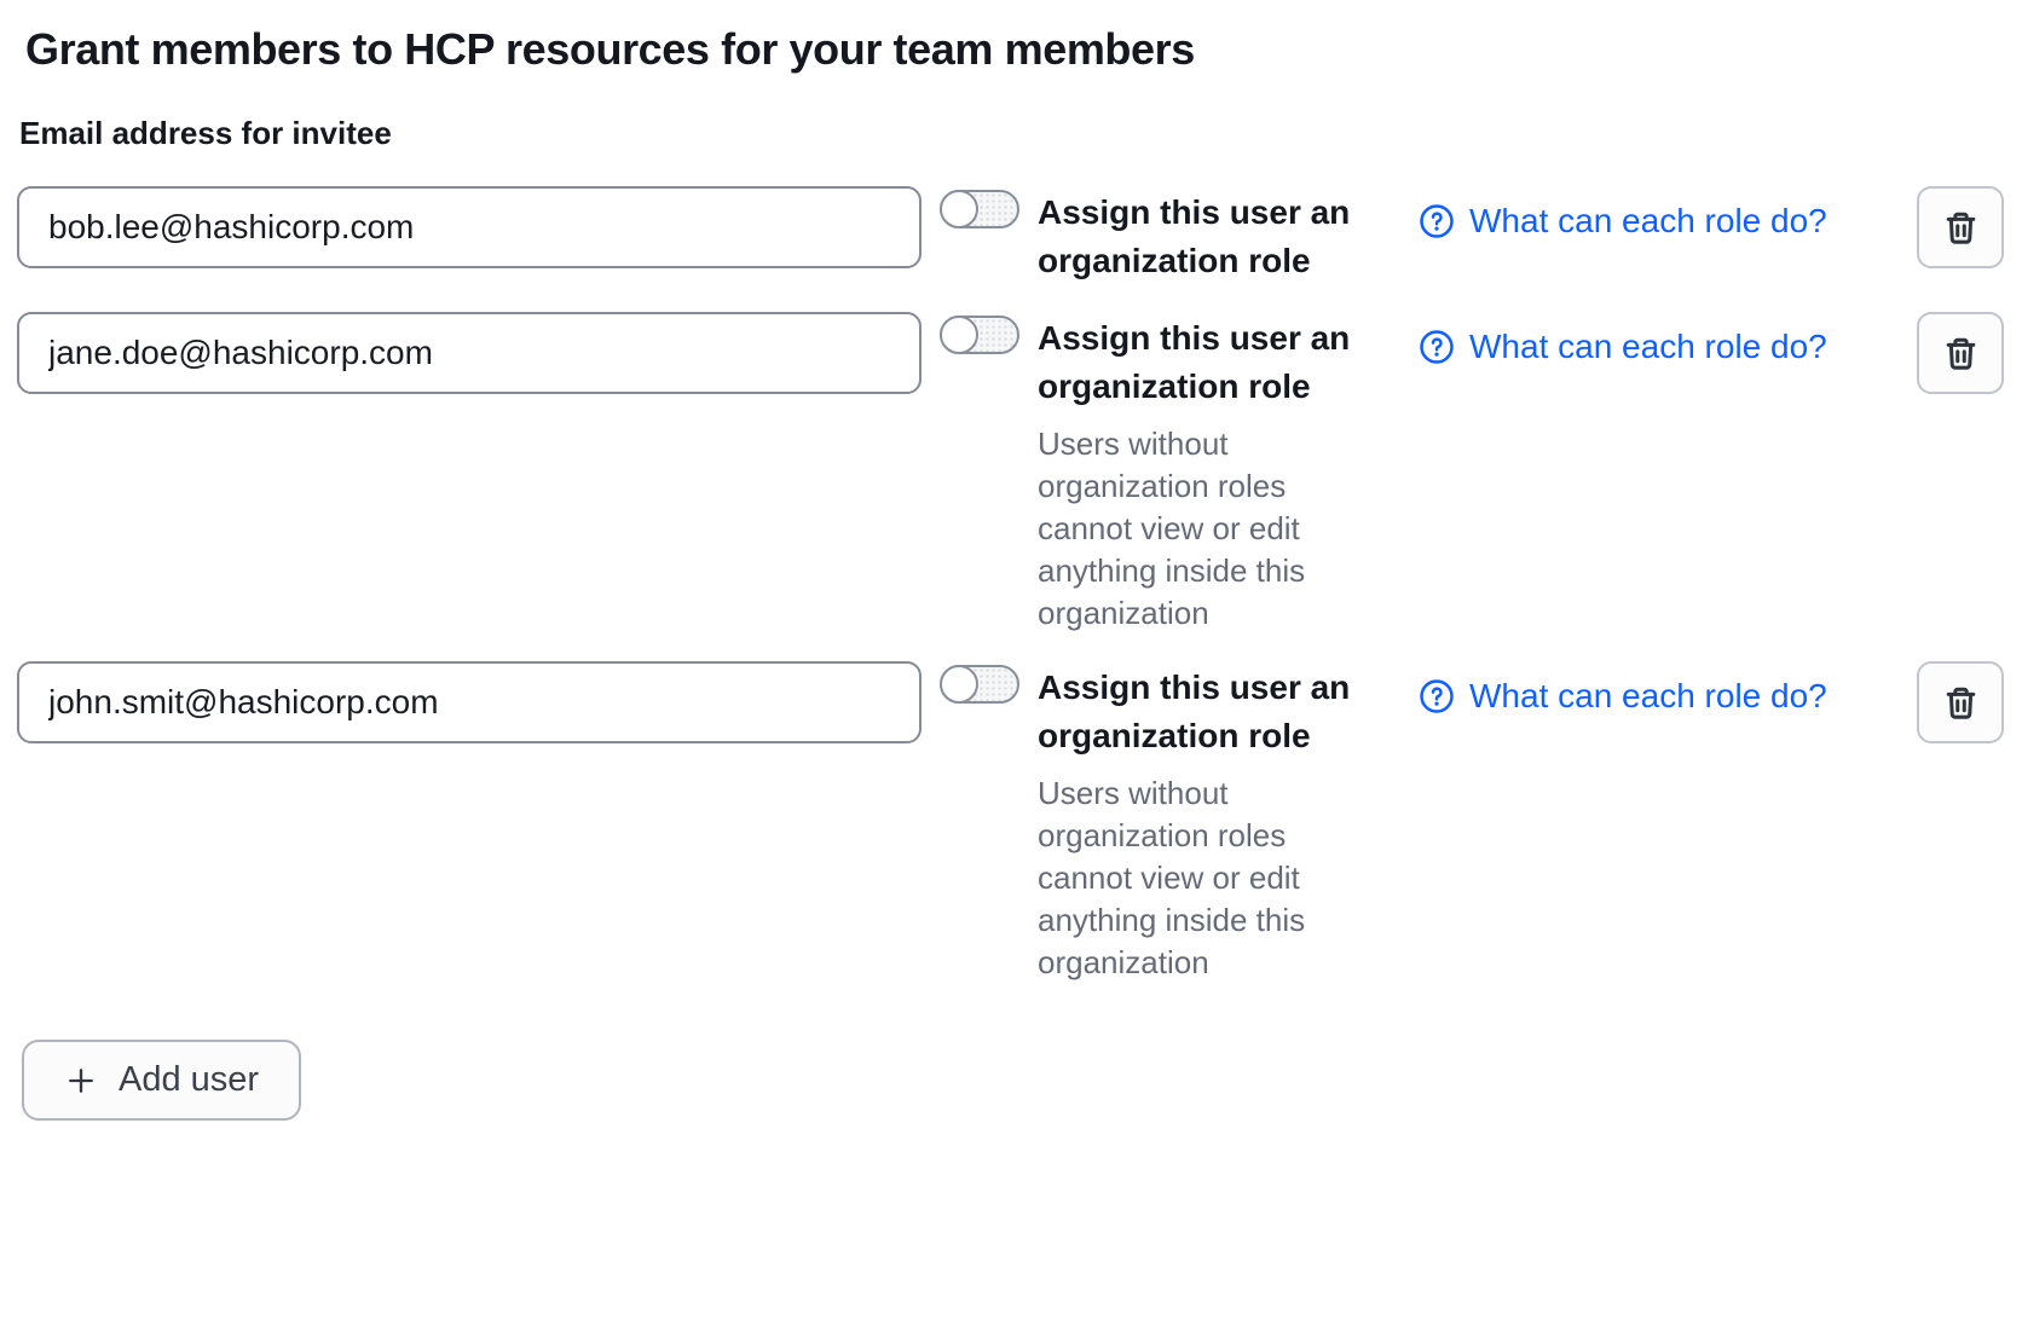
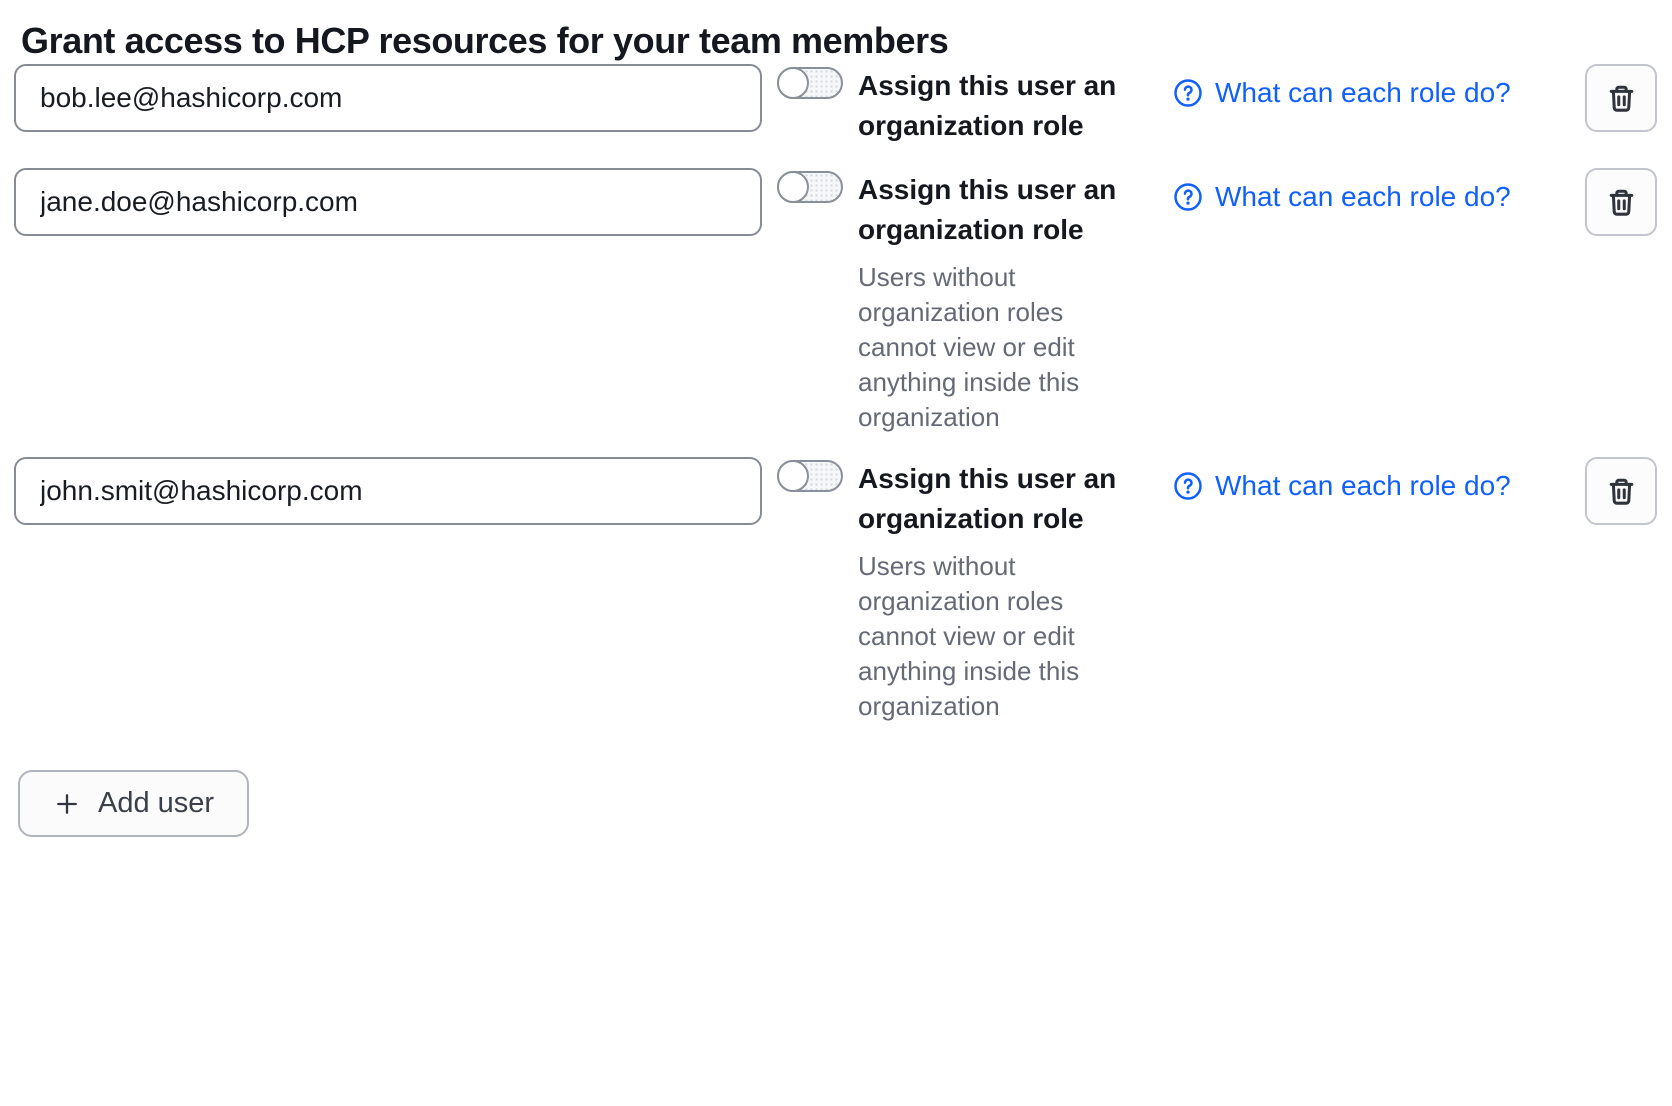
- Grant members to HCP resources for your team members
+ Grant access to HCP resources for your team members
- Email address for invitee
  bob.lee@hashicorp.com
  Assign this user an organization role
  What can each role do?
  jane.doe@hashicorp.com
  Assign this user an organization role
  Users without organization roles cannot view or edit anything inside this organization
  What can each role do?
  john.smit@hashicorp.com
  Assign this user an organization role
  Users without organization roles cannot view or edit anything inside this organization
  What can each role do?
  Add user
